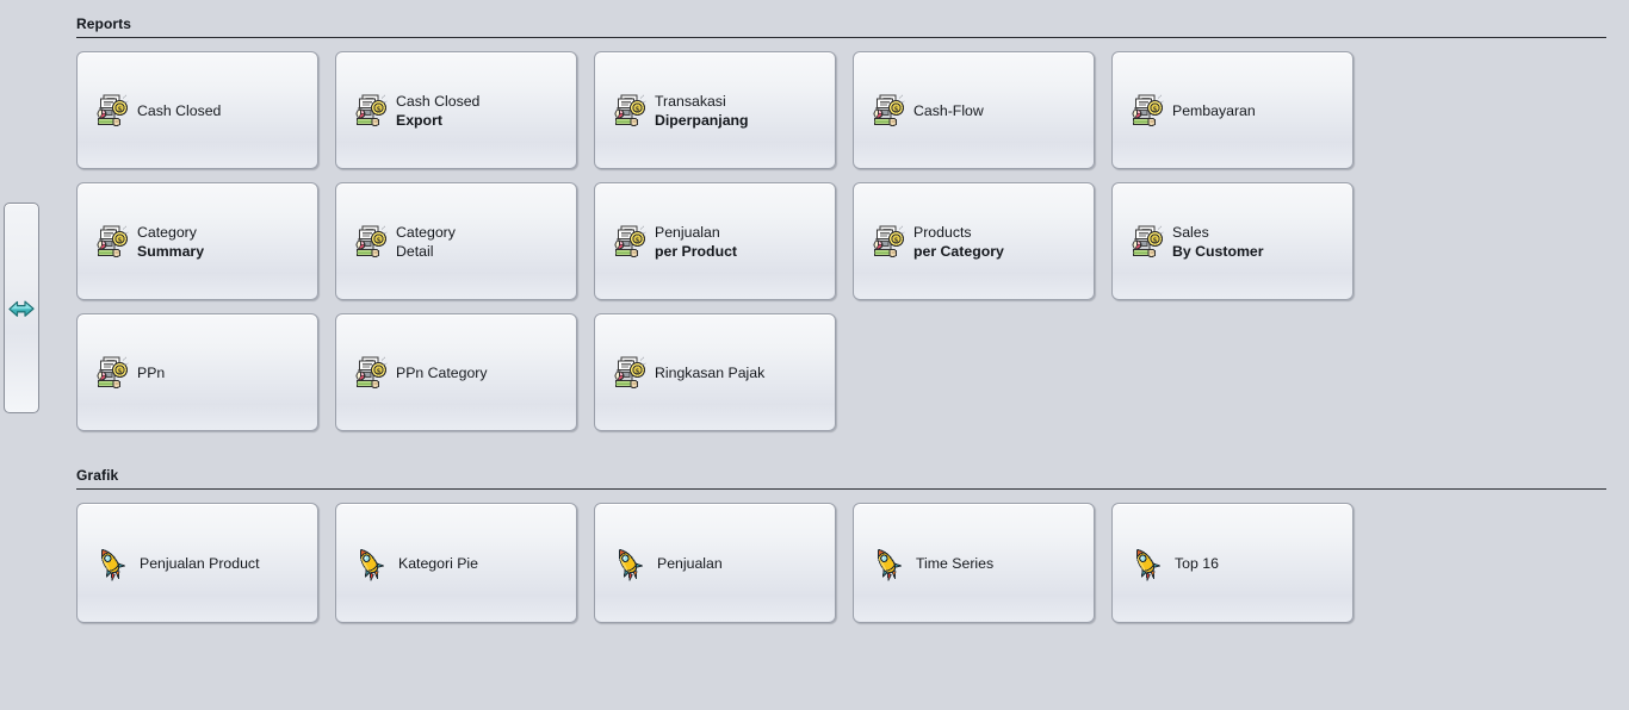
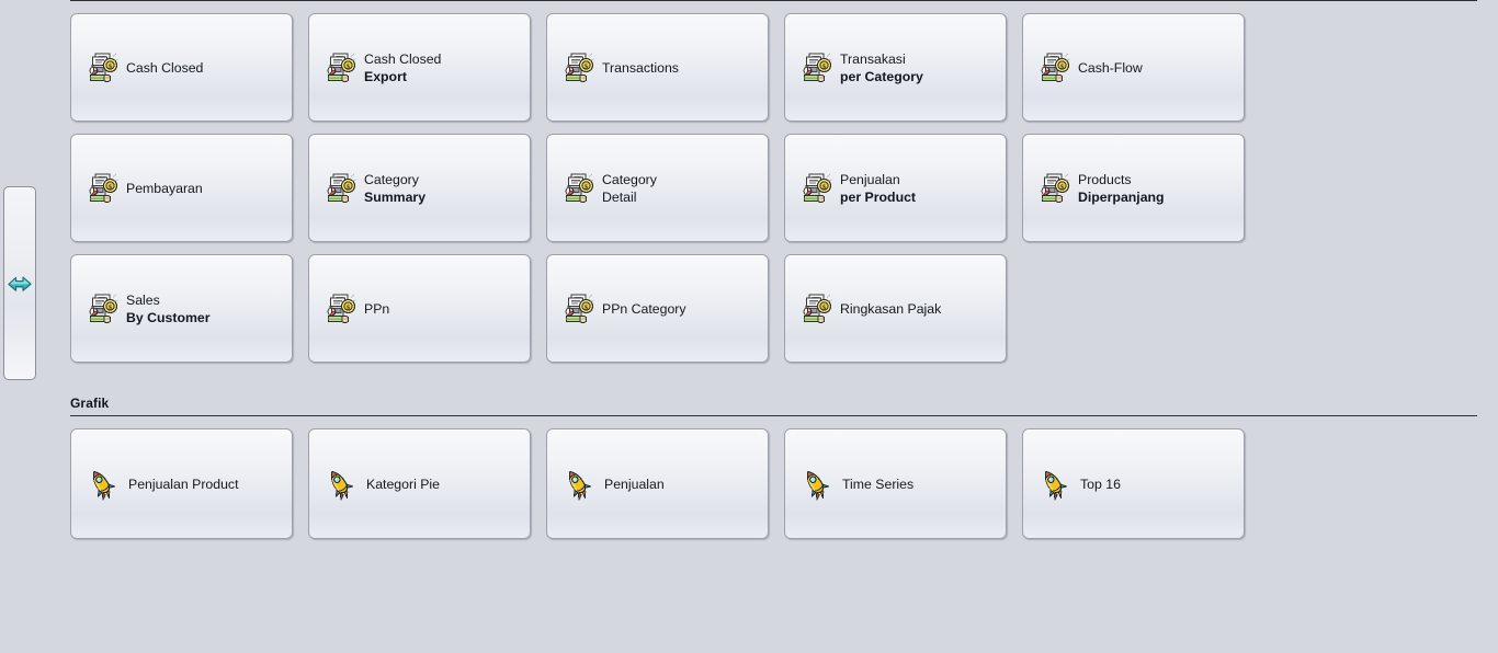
- Reports
  Cash Closed
  Cash Closed
  Export
+ Transactions
  Transakasi
- Diperpanjang
+ per Category
  Cash-Flow
  Pembayaran
  Category
  Summary
  Category
  Detail
  Penjualan
  per Product
  Products
- per Category
+ Diperpanjang
  Sales
  By Customer
  PPn
  PPn Category
  Ringkasan Pajak
  Grafik
  Penjualan Product
  Kategori Pie
  Penjualan
  Time Series
  Top 16
